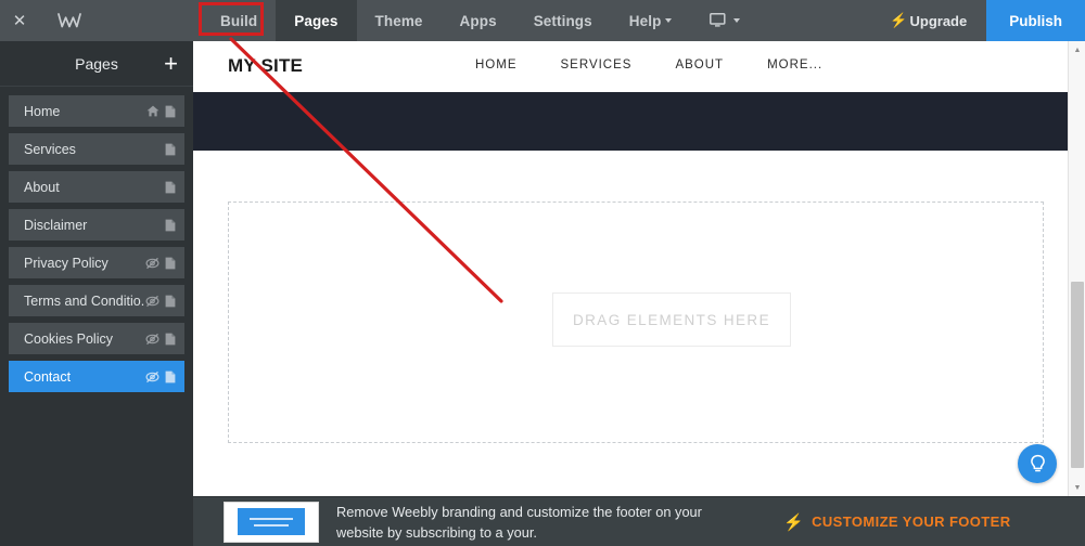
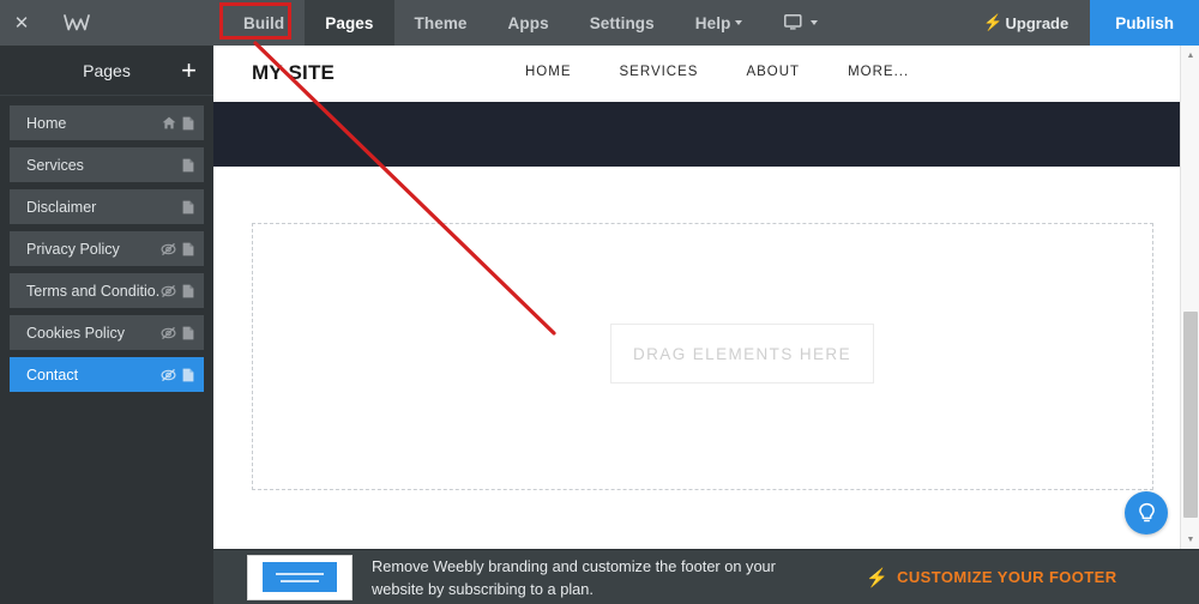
  ✕
  Build
  Pages
  Theme
  Apps
  Settings
  Help
  ⚡
  Upgrade
  Publish
  Pages
  +
  Home
  Services
- About
  Disclaimer
  Privacy Policy
  Terms and Conditio.
  Cookies Policy
  Contact
  MY SITE
  HOME
  SERVICES
  ABOUT
  MORE...
  DRAG ELEMENTS HERE
- Remove Weebly branding and customize the footer on your website by subscribing to a your.
+ Remove Weebly branding and customize the footer on your website by subscribing to a plan.
  ⚡
  CUSTOMIZE YOUR FOOTER
